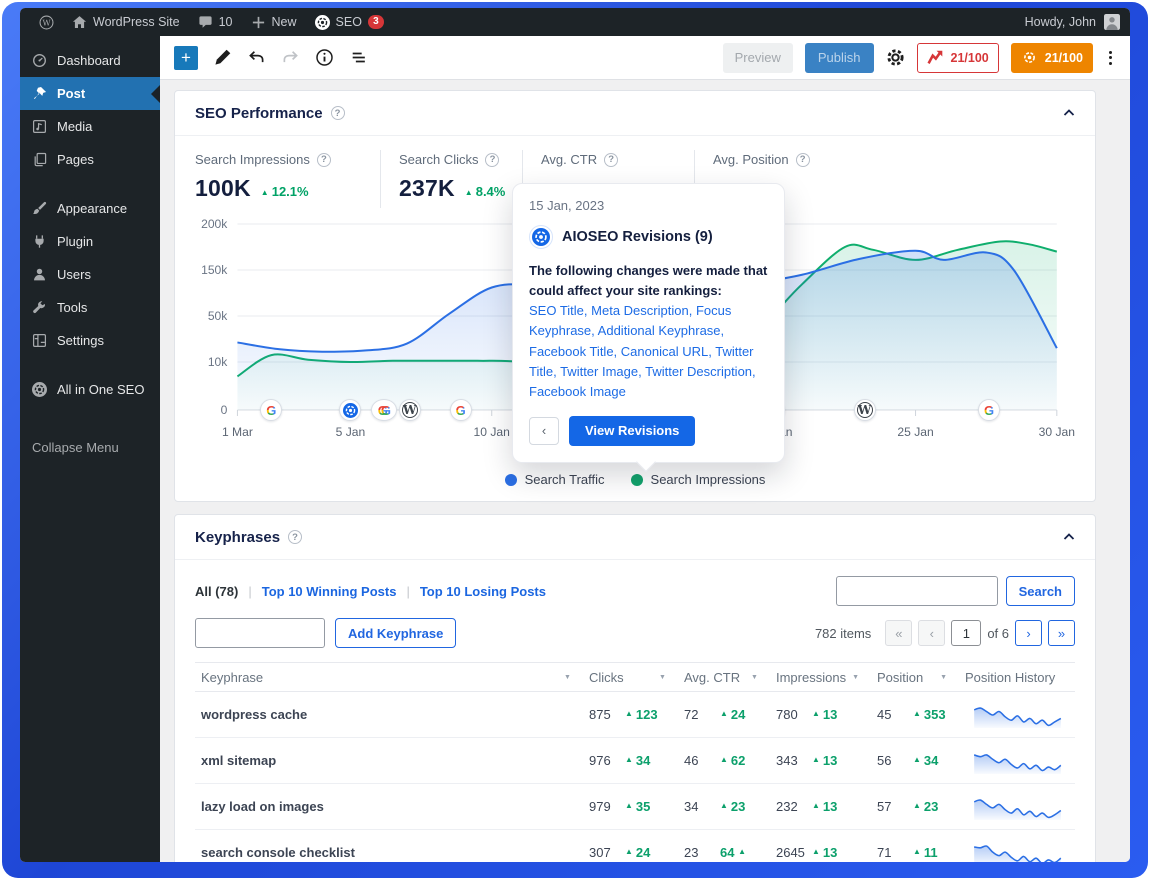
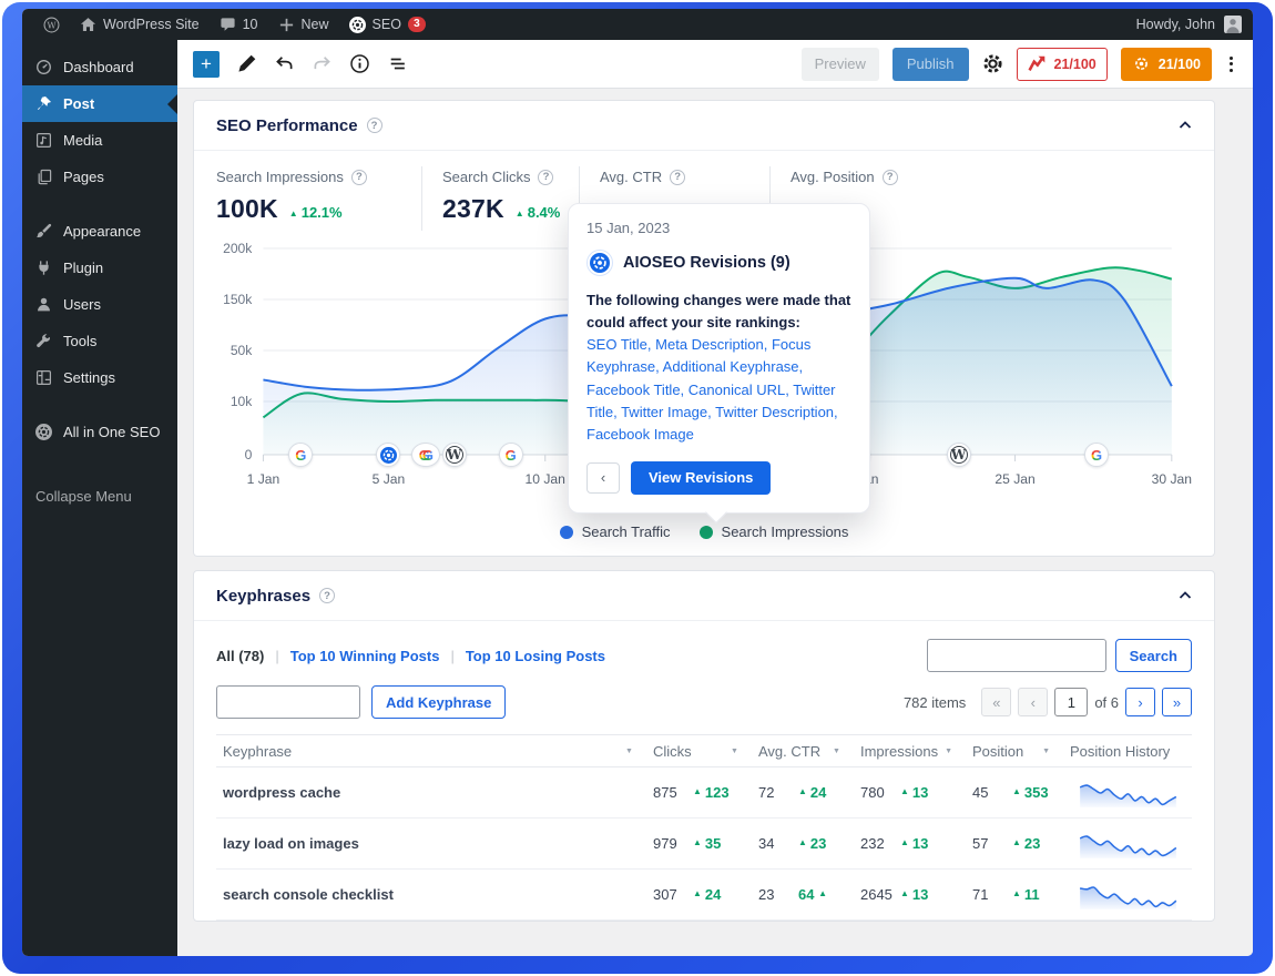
  W
  WordPress Site
  10
  New
  SEO
  3
  Howdy, John
  Dashboard
  Post
  Media
  Pages
  Appearance
  Plugin
  Users
  Tools
  Settings
  All in One SEO
  Collapse Menu
  +
  Preview
  Publish
  21/100
  21/100
  SEO Performance
  ?
  Search Impressions
  ?
  100K
  ▲ 12.1%
  Search Clicks
  ?
  237K
  ▲ 8.4%
  Avg. CTR
  ?
  Avg. Position
  ?
  200k
  150k
  50k
  10k
  0
- 1 Mar
+ 1 Jan
  5 Jan
  10 Jan
  25 Jan
  30 Jan
  G
  G
  W
  G
  W
  G
  Search Traffic
  Search Impressions
  15 Jan, 2023
  AIOSEO Revisions (9)
  The following changes were made that could affect your site rankings:
  SEO Title, Meta Description, Focus Keyphrase, Additional Keyphrase, Facebook Title, Canonical URL, Twitter Title, Twitter Image, Twitter Description, Facebook Image
  ‹
  View Revisions
  Keyphrases
  ?
  All (78)
  |
  Top 10 Winning Posts
  |
  Top 10 Losing Posts
  Search
  Add Keyphrase
  782 items
  «
  ‹
  1
  of 6
  ›
  »
  Keyphrase	Clicks	Avg. CTR	Impressions	Position	Position History
  wordpress cache	875 ▲ 123	72 ▲ 24	780 ▲ 13	45 ▲ 353
- xml sitemap	976 ▲ 34	46 ▲ 62	343 ▲ 13	56 ▲ 34
  lazy load on images	979 ▲ 35	34 ▲ 23	232 ▲ 13	57 ▲ 23
  search console checklist	307 ▲ 24	23 64 ▲	2645 ▲ 13	71 ▲ 11
